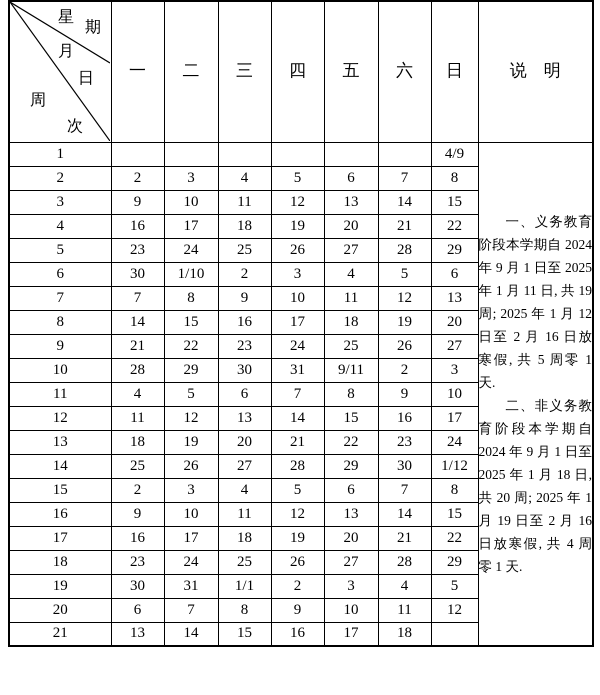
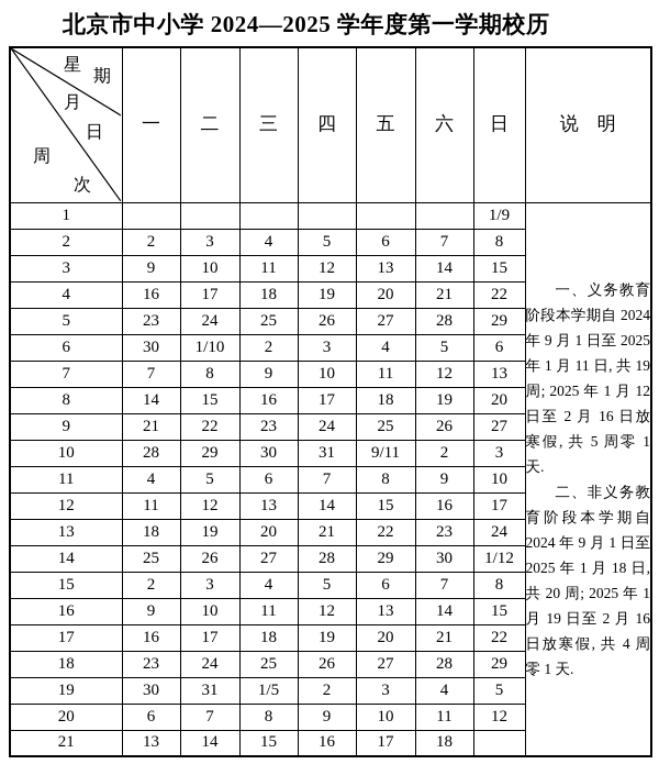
+ 北京市中小学 2024—2025 学年度第一学期校历
  星 期 月 日 周 次	一	二	三	四	五	六	日	说 明
- 1							4/9	一、义务教育阶段本学期自 2024 年 9 月 1 日至 2025 年 1 月 11 日, 共 19 周; 2025 年 1 月 12 日至 2 月 16 日放寒假, 共 5 周零 1 天.二、非义务教育阶段本学期自 2024 年 9 月 1 日至 2025 年 1 月 18 日, 共 20 周; 2025 年 1 月 19 日至 2 月 16 日放寒假, 共 4 周零 1 天.
+ 1							1/9	一、义务教育阶段本学期自 2024 年 9 月 1 日至 2025 年 1 月 11 日, 共 19 周; 2025 年 1 月 12 日至 2 月 16 日放寒假, 共 5 周零 1 天.二、非义务教育阶段本学期自 2024 年 9 月 1 日至 2025 年 1 月 18 日, 共 20 周; 2025 年 1 月 19 日至 2 月 16 日放寒假, 共 4 周零 1 天.
  2	2	3	4	5	6	7	8
  3	9	10	11	12	13	14	15
  4	16	17	18	19	20	21	22
  5	23	24	25	26	27	28	29
  6	30	1/10	2	3	4	5	6
  7	7	8	9	10	11	12	13
  8	14	15	16	17	18	19	20
  9	21	22	23	24	25	26	27
  10	28	29	30	31	9/11	2	3
  11	4	5	6	7	8	9	10
  12	11	12	13	14	15	16	17
  13	18	19	20	21	22	23	24
  14	25	26	27	28	29	30	1/12
  15	2	3	4	5	6	7	8
  16	9	10	11	12	13	14	15
  17	16	17	18	19	20	21	22
  18	23	24	25	26	27	28	29
- 19	30	31	1/1	2	3	4	5
+ 19	30	31	1/5	2	3	4	5
  20	6	7	8	9	10	11	12
  21	13	14	15	16	17	18
